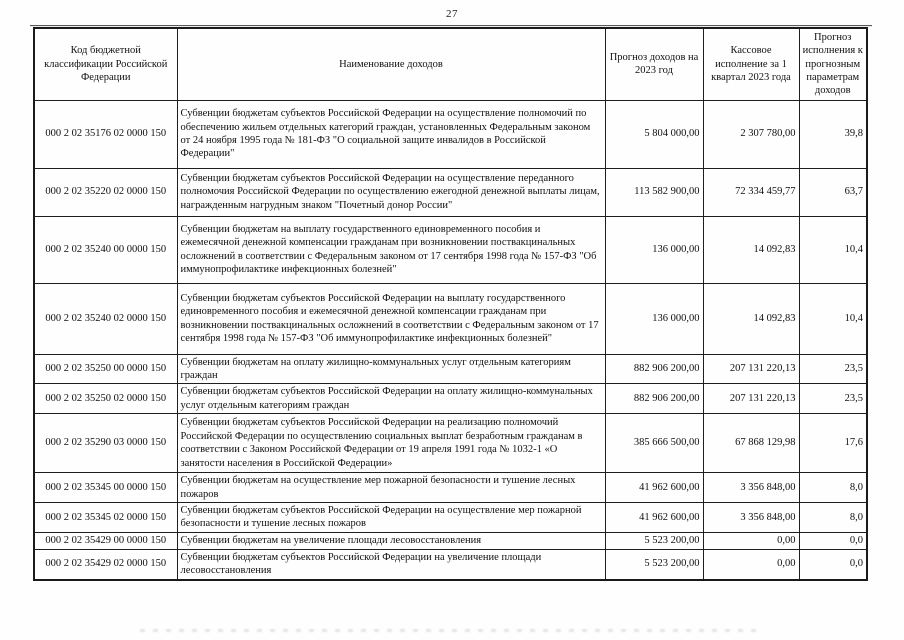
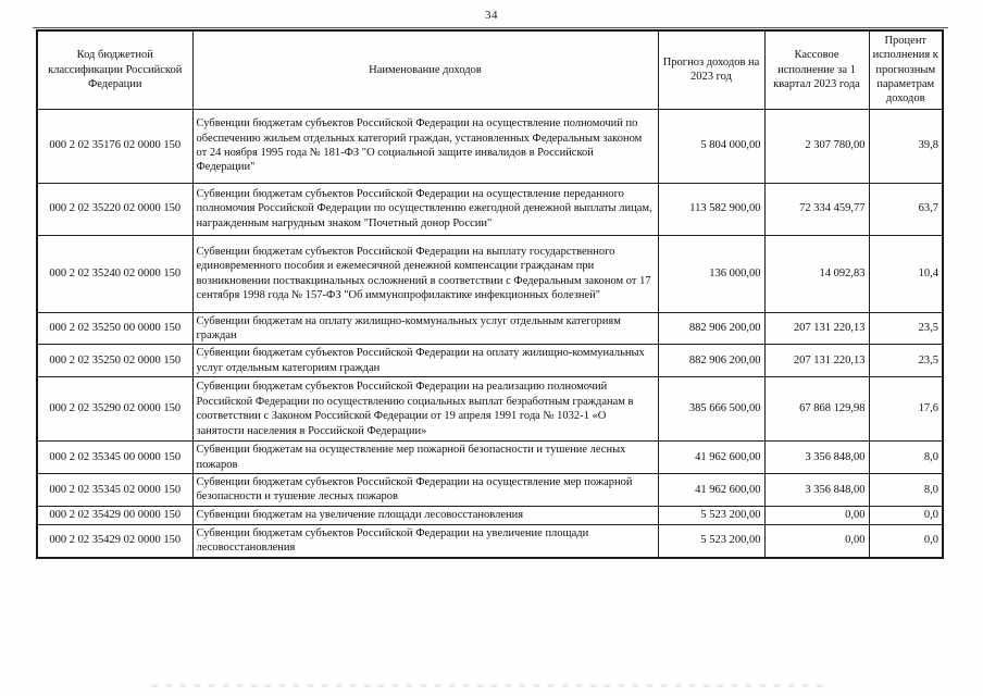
- 27
+ 34
- Код бюджетной классификации Российской Федерации	Наименование доходов	Прогноз доходов на 2023 год	Кассовое исполнение за 1 квартал 2023 года	Прогноз исполнения к прогнозным параметрам доходов
+ Код бюджетной классификации Российской Федерации	Наименование доходов	Прогноз доходов на 2023 год	Кассовое исполнение за 1 квартал 2023 года	Процент исполнения к прогнозным параметрам доходов
  000 2 02 35176 02 0000 150	Субвенции бюджетам субъектов Российской Федерации на осуществление полномочий по обеспечению жильем отдельных категорий граждан, установленных Федеральным законом от 24 ноября 1995 года № 181-ФЗ "О социальной защите инвалидов в Российской Федерации"	5 804 000,00	2 307 780,00	39,8
  000 2 02 35220 02 0000 150	Субвенции бюджетам субъектов Российской Федерации на осуществление переданного полномочия Российской Федерации по осуществлению ежегодной денежной выплаты лицам, награжденным нагрудным знаком "Почетный донор России"	113 582 900,00	72 334 459,77	63,7
- 000 2 02 35240 00 0000 150	Субвенции бюджетам на выплату государственного единовременного пособия и ежемесячной денежной компенсации гражданам при возникновении поствакцинальных осложнений в соответствии с Федеральным законом от 17 сентября 1998 года № 157-ФЗ "Об иммунопрофилактике инфекционных болезней"	136 000,00	14 092,83	10,4
  000 2 02 35240 02 0000 150	Субвенции бюджетам субъектов Российской Федерации на выплату государственного единовременного пособия и ежемесячной денежной компенсации гражданам при возникновении поствакцинальных осложнений в соответствии с Федеральным законом от 17 сентября 1998 года № 157-ФЗ "Об иммунопрофилактике инфекционных болезней"	136 000,00	14 092,83	10,4
  000 2 02 35250 00 0000 150	Субвенции бюджетам на оплату жилищно-коммунальных услуг отдельным категориям граждан	882 906 200,00	207 131 220,13	23,5
  000 2 02 35250 02 0000 150	Субвенции бюджетам субъектов Российской Федерации на оплату жилищно-коммунальных услуг отдельным категориям граждан	882 906 200,00	207 131 220,13	23,5
- 000 2 02 35290 03 0000 150	Субвенции бюджетам субъектов Российской Федерации на реализацию полномочий Российской Федерации по осуществлению социальных выплат безработным гражданам в соответствии с Законом Российской Федерации от 19 апреля 1991 года № 1032-1 «О занятости населения в Российской Федерации»	385 666 500,00	67 868 129,98	17,6
+ 000 2 02 35290 02 0000 150	Субвенции бюджетам субъектов Российской Федерации на реализацию полномочий Российской Федерации по осуществлению социальных выплат безработным гражданам в соответствии с Законом Российской Федерации от 19 апреля 1991 года № 1032-1 «О занятости населения в Российской Федерации»	385 666 500,00	67 868 129,98	17,6
  000 2 02 35345 00 0000 150	Субвенции бюджетам на осуществление мер пожарной безопасности и тушение лесных пожаров	41 962 600,00	3 356 848,00	8,0
  000 2 02 35345 02 0000 150	Субвенции бюджетам субъектов Российской Федерации на осуществление мер пожарной безопасности и тушение лесных пожаров	41 962 600,00	3 356 848,00	8,0
  000 2 02 35429 00 0000 150	Субвенции бюджетам на увеличение площади лесовосстановления	5 523 200,00	0,00	0,0
  000 2 02 35429 02 0000 150	Субвенции бюджетам субъектов Российской Федерации на увеличение площади лесовосстановления	5 523 200,00	0,00	0,0
